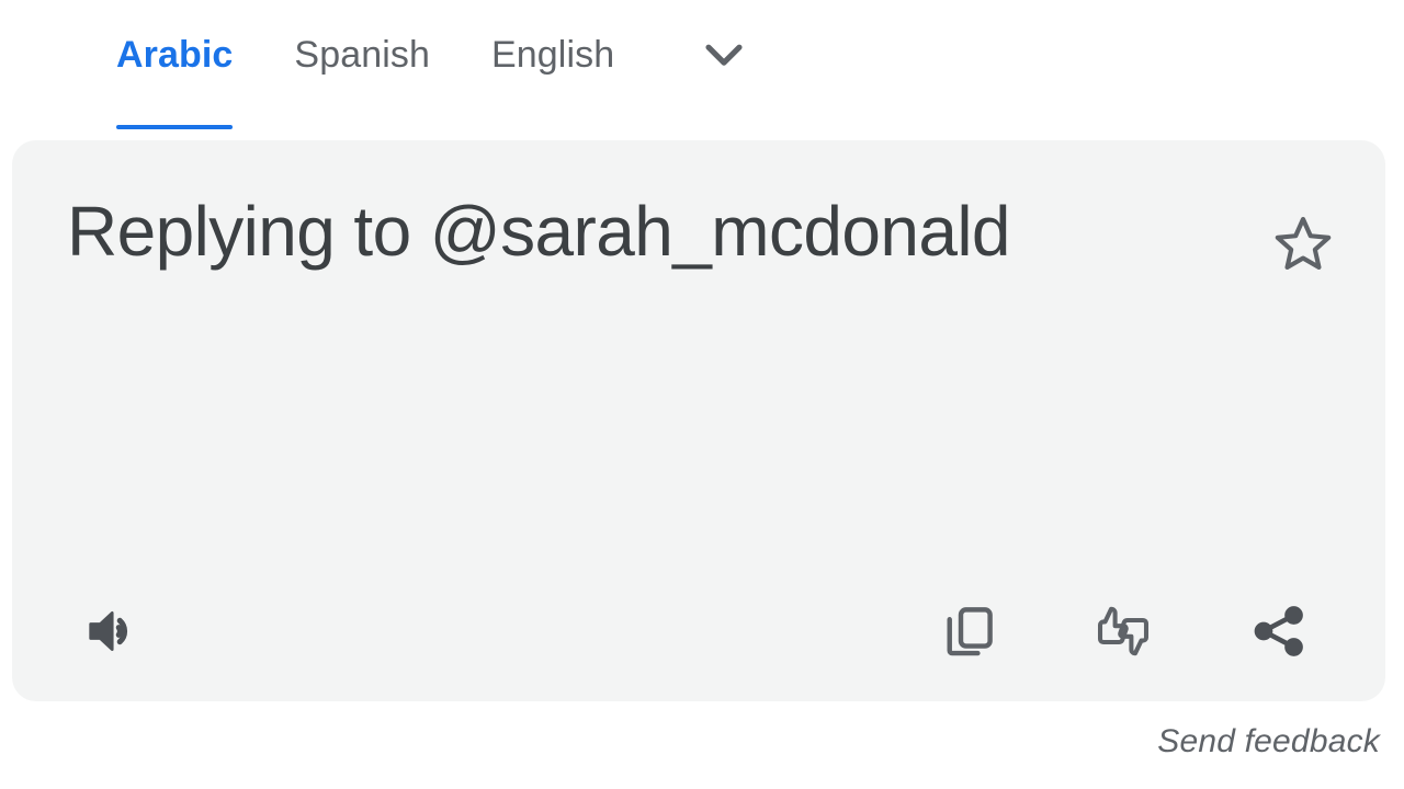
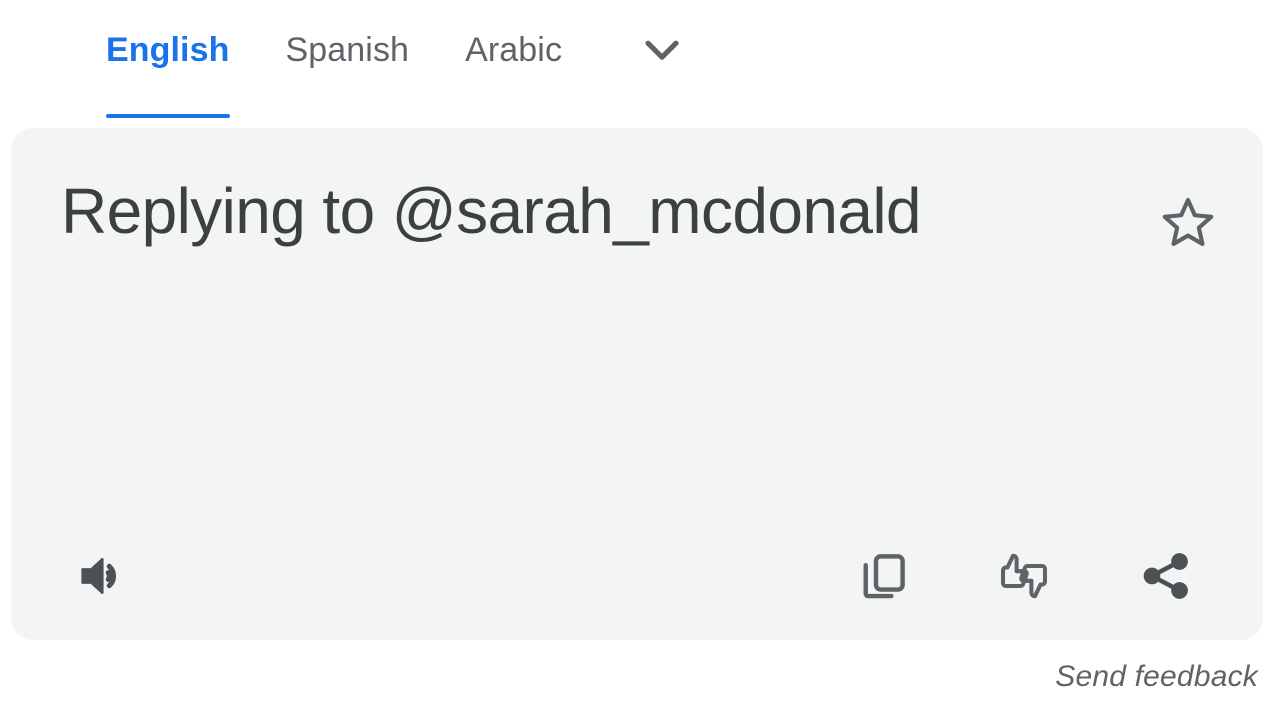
- Arabic
+ English
  Spanish
- English
+ Arabic
  Replying to @sarah_mcdonald
  Send feedback
